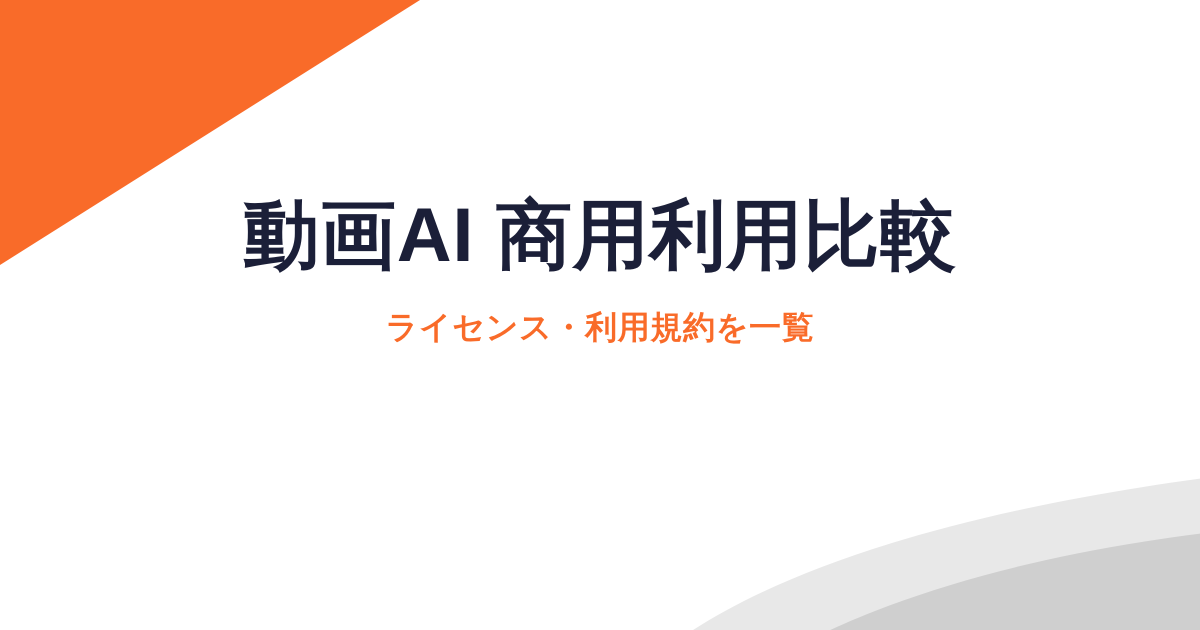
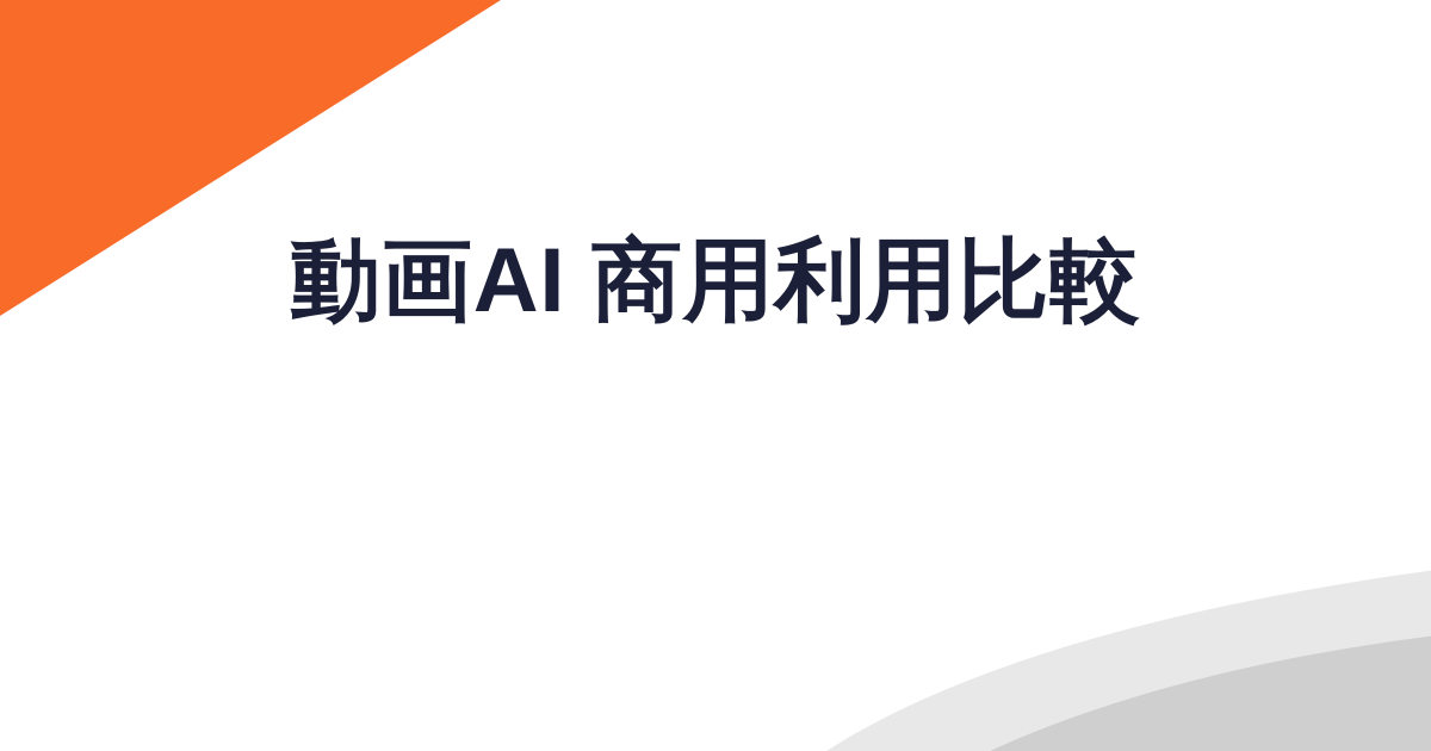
  動画AI 商用利用比較
- ライセンス・利用規約を一覧
